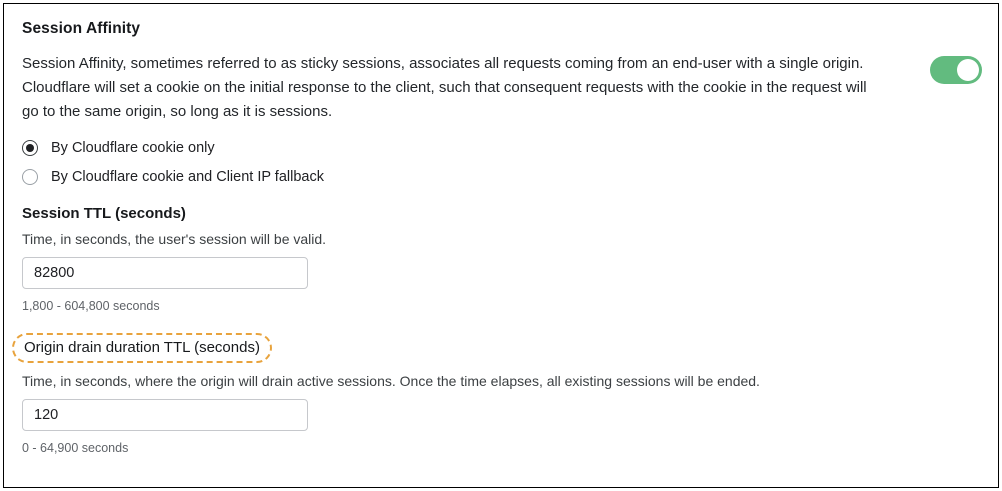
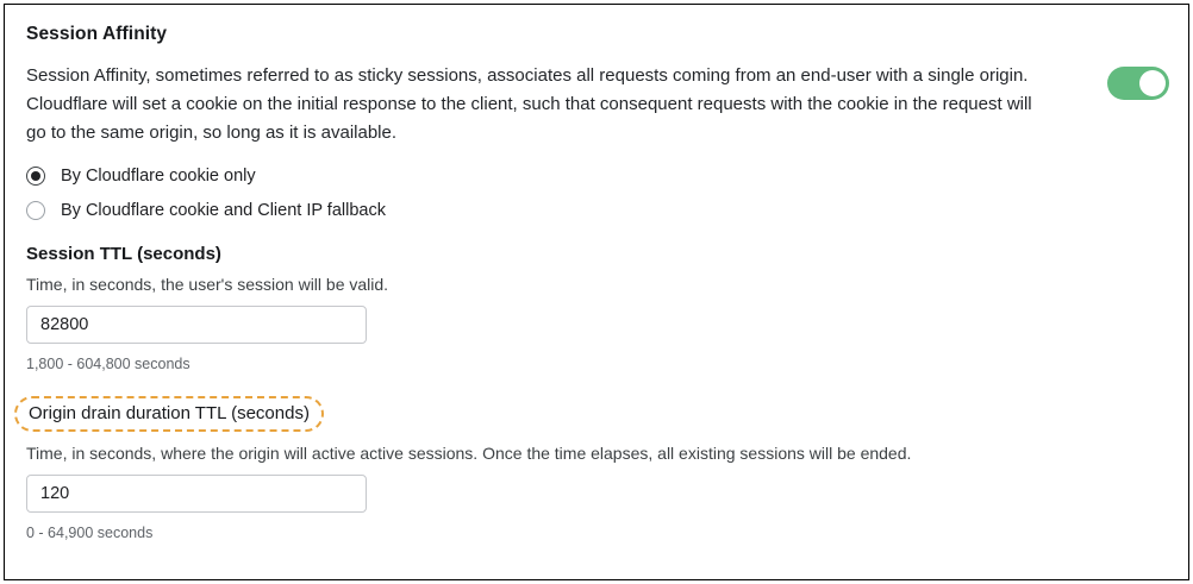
  Session Affinity
  Session Affinity, sometimes referred to as sticky sessions, associates all requests coming from an end-user with a single origin.
  Cloudflare will set a cookie on the initial response to the client, such that consequent requests with the cookie in the request will
- go to the same origin, so long as it is sessions.
+ go to the same origin, so long as it is available.
  By Cloudflare cookie only
  By Cloudflare cookie and Client IP fallback
  Session TTL (seconds)
  Time, in seconds, the user's session will be valid.
  82800
  1,800 - 604,800 seconds
  Origin drain duration TTL (seconds)
- Time, in seconds, where the origin will drain active sessions. Once the time elapses, all existing sessions will be ended.
+ Time, in seconds, where the origin will active active sessions. Once the time elapses, all existing sessions will be ended.
  120
  0 - 64,900 seconds
